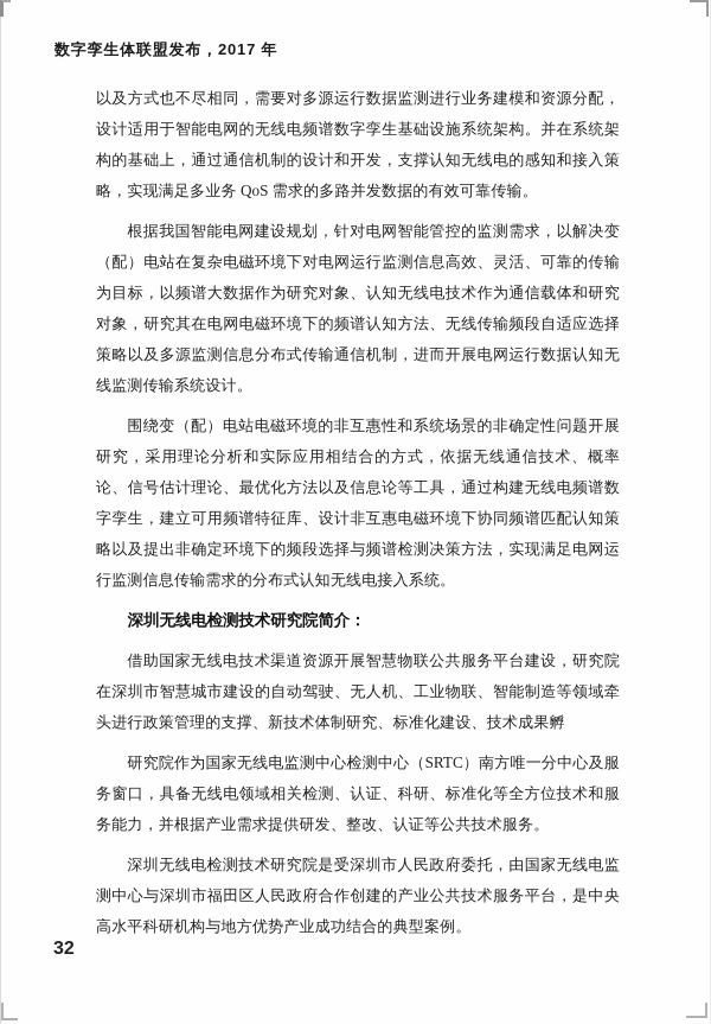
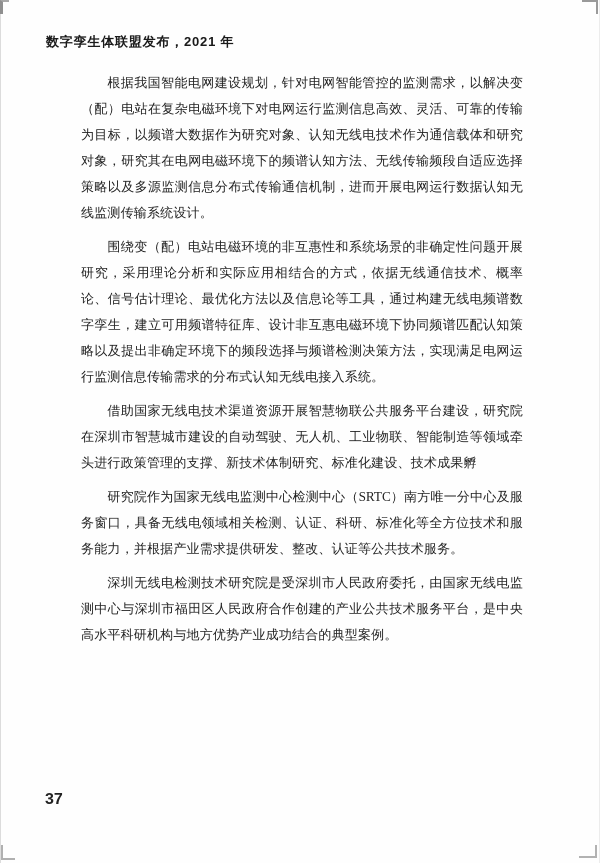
- 数字孪生体联盟发布，2017 年
+ 数字孪生体联盟发布，2021 年
- 以及方式也不尽相同，需要对多源运行数据监测进行业务建模和资源分配，设计适用于智能电网的无线电频谱数字孪生基础设施系统架构。并在系统架构的基础上，通过通信机制的设计和开发，支撑认知无线电的感知和接入策略，实现满足多业务 QoS 需求的多路并发数据的有效可靠传输。
  根据我国智能电网建设规划，针对电网智能管控的监测需求，以解决变（配）电站在复杂电磁环境下对电网运行监测信息高效、灵活、可靠的传输为目标，以频谱大数据作为研究对象、认知无线电技术作为通信载体和研究对象，研究其在电网电磁环境下的频谱认知方法、无线传输频段自适应选择策略以及多源监测信息分布式传输通信机制，进而开展电网运行数据认知无线监测传输系统设计。
  围绕变（配）电站电磁环境的非互惠性和系统场景的非确定性问题开展研究，采用理论分析和实际应用相结合的方式，依据无线通信技术、概率论、信号估计理论、最优化方法以及信息论等工具，通过构建无线电频谱数字孪生，建立可用频谱特征库、设计非互惠电磁环境下协同频谱匹配认知策略以及提出非确定环境下的频段选择与频谱检测决策方法，实现满足电网运行监测信息传输需求的分布式认知无线电接入系统。
- 深圳无线电检测技术研究院简介：
  借助国家无线电技术渠道资源开展智慧物联公共服务平台建设，研究院在深圳市智慧城市建设的自动驾驶、无人机、工业物联、智能制造等领域牵头进行政策管理的支撑、新技术体制研究、标准化建设、技术成果孵
  研究院作为国家无线电监测中心检测中心（SRTC）南方唯一分中心及服务窗口，具备无线电领域相关检测、认证、科研、标准化等全方位技术和服务能力，并根据产业需求提供研发、整改、认证等公共技术服务。
  深圳无线电检测技术研究院是受深圳市人民政府委托，由国家无线电监测中心与深圳市福田区人民政府合作创建的产业公共技术服务平台，是中央高水平科研机构与地方优势产业成功结合的典型案例。
- 32
+ 37
